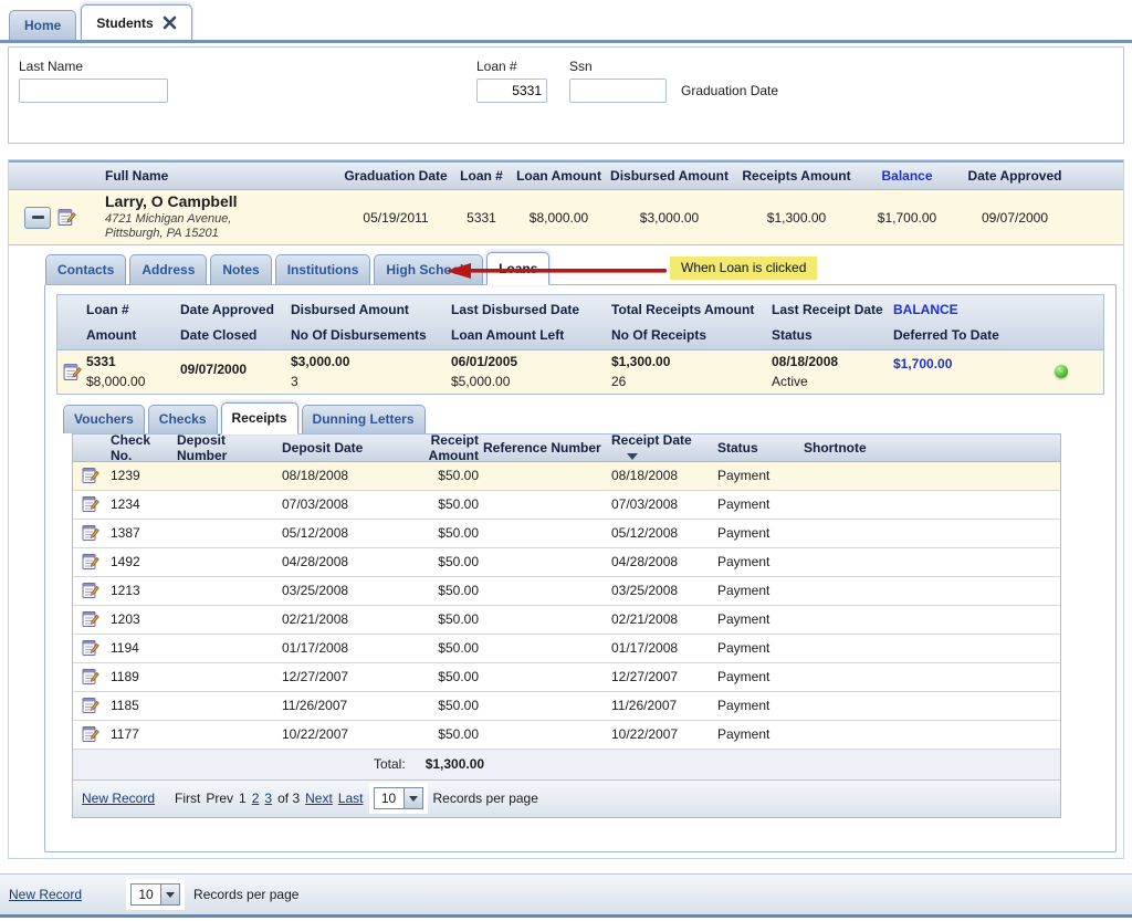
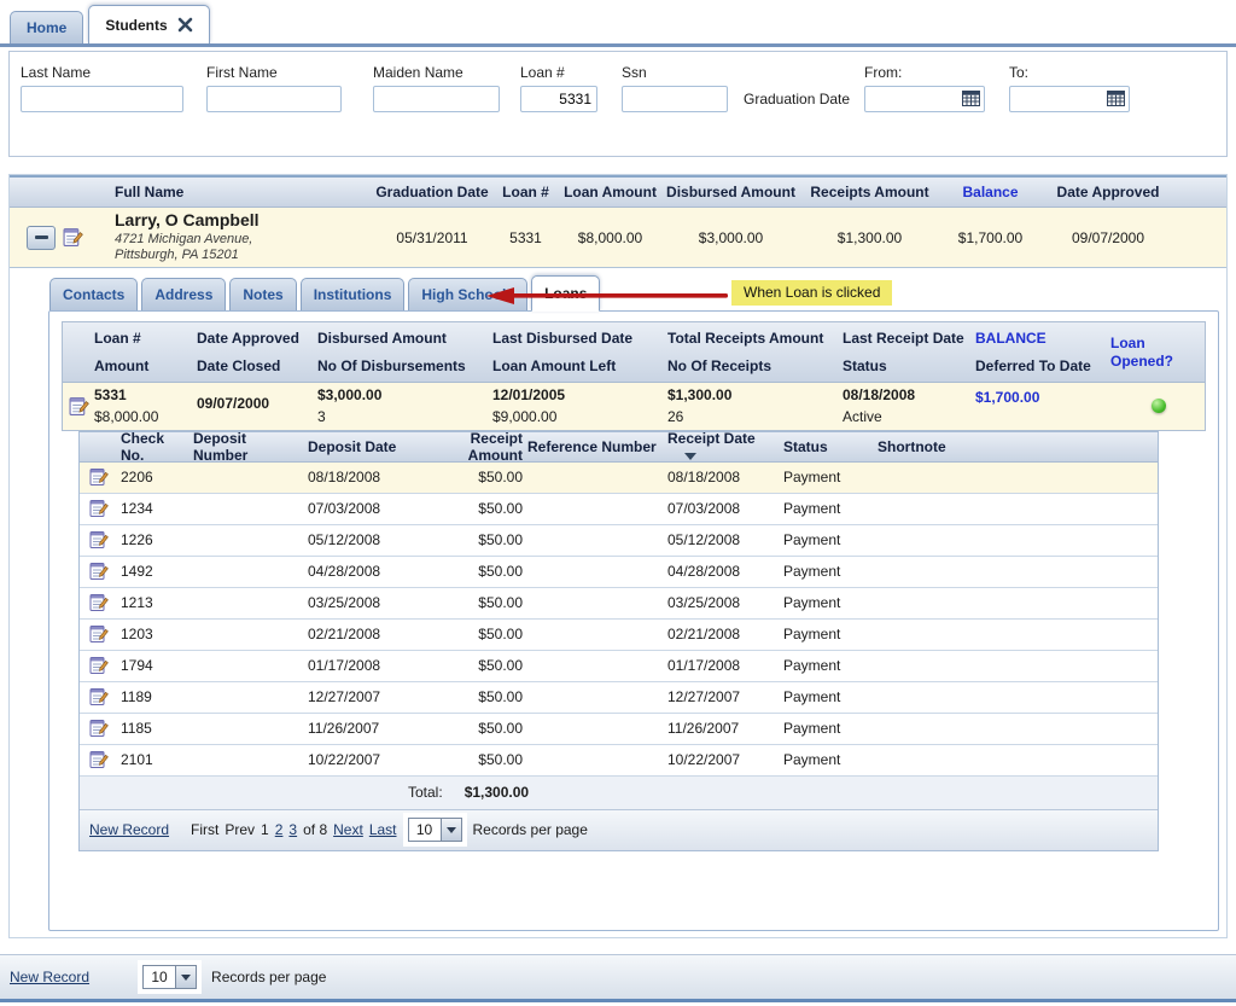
  Home
  Students
  Last Name
+ First Name
+ Maiden Name
  Loan #
  5331
  Ssn
  Graduation Date
+ From:
+ To:
  Full Name
  Graduation Date
  Loan #
  Loan Amount
  Disbursed Amount
  Receipts Amount
  Balance
  Date Approved
  Larry, O Campbell
  4721 Michigan Avenue,
  Pittsburgh, PA 15201
- 05/19/2011
+ 05/31/2011
  5331
  $8,000.00
  $3,000.00
  $1,300.00
  $1,700.00
  09/07/2000
  Contacts
  Address
  Notes
  Institutions
  High Scho
  When Loan is clicked
  Loan #
  Amount
  Date Approved
  Date Closed
  Disbursed Amount
  No Of Disbursements
  Last Disbursed Date
  Loan Amount Left
  Total Receipts Amount
  No Of Receipts
  Last Receipt Date
  Status
  BALANCE
  Deferred To Date
+ Loan Opened?
  5331
  $8,000.00
  09/07/2000
  $3,000.00
  3
- 06/01/2005
+ 12/01/2005
- $5,000.00
+ $9,000.00
  $1,300.00
  26
  08/18/2008
  Active
  $1,700.00
- Vouchers
- Checks
- Receipts
- Dunning Letters
  Check No.
  Deposit Number
  Deposit Date
  Receipt Amount
  Reference Number
  Receipt Date
  Status
  Shortnote
- 1239
+ 2206
  08/18/2008
  $50.00
  08/18/2008
  Payment
  1234
  07/03/2008
  $50.00
  07/03/2008
  Payment
- 1387
+ 1226
  05/12/2008
  $50.00
  05/12/2008
  Payment
  1492
  04/28/2008
  $50.00
  04/28/2008
  Payment
  1213
  03/25/2008
  $50.00
  03/25/2008
  Payment
  1203
  02/21/2008
  $50.00
  02/21/2008
  Payment
- 1194
+ 1794
  01/17/2008
  $50.00
  01/17/2008
  Payment
  1189
  12/27/2007
  $50.00
  12/27/2007
  Payment
  1185
  11/26/2007
  $50.00
  11/26/2007
  Payment
- 1177
+ 2101
  10/22/2007
  $50.00
  10/22/2007
  Payment
  Total:
  $1,300.00
  New Record
  First
  Prev
  1
  2
  3
- of 3
+ of 8
  Next
  Last
  10
  Records per page
  New Record
  10
  Records per page
